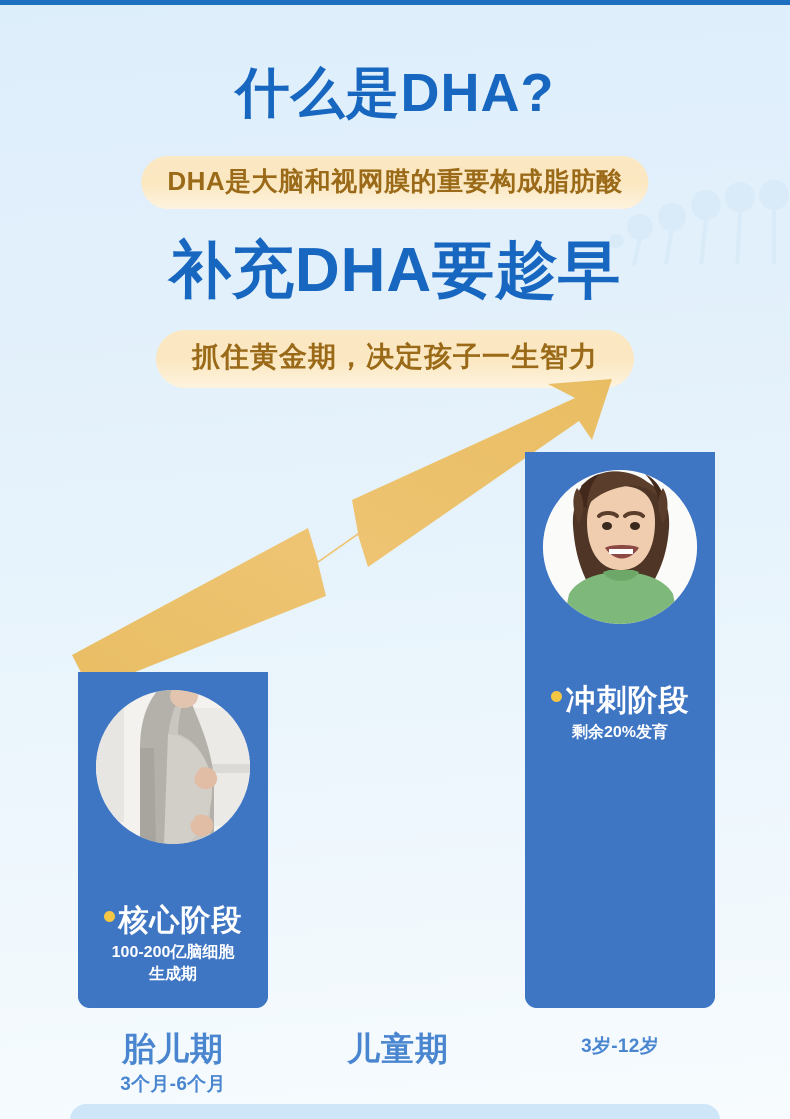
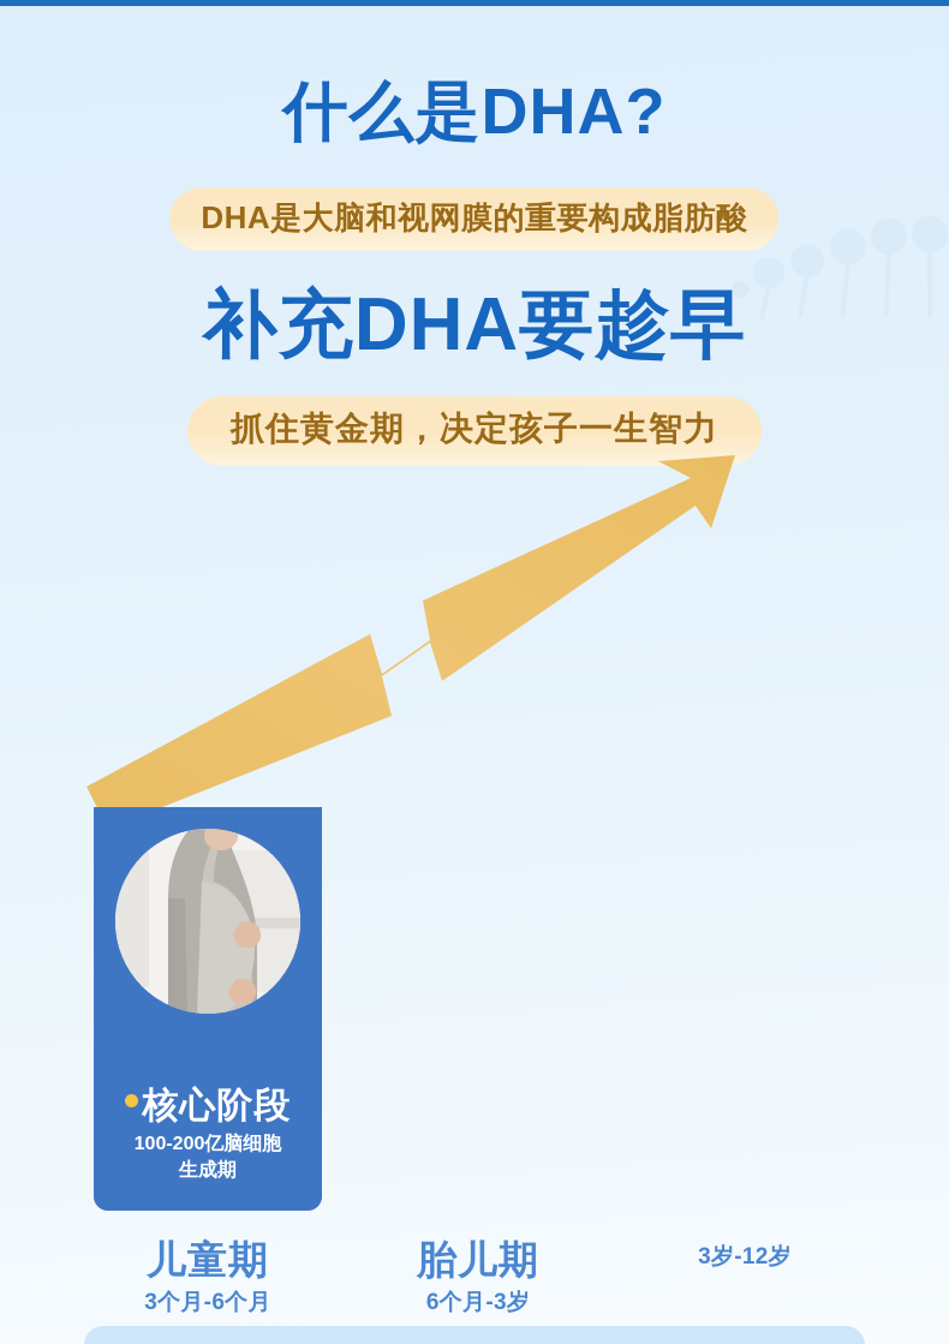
  什么是DHA?
  DHA是大脑和视网膜的重要构成脂肪酸
  补充DHA要趁早
  抓住黄金期，决定孩子一生智力
  核心阶段
  100-200亿脑细胞
  生成期
- 冲刺阶段
- 剩余20%发育
- 胎儿期
+ 儿童期
  3个月-6个月
- 儿童期
+ 胎儿期
+ 6个月-3岁
  3岁-12岁
